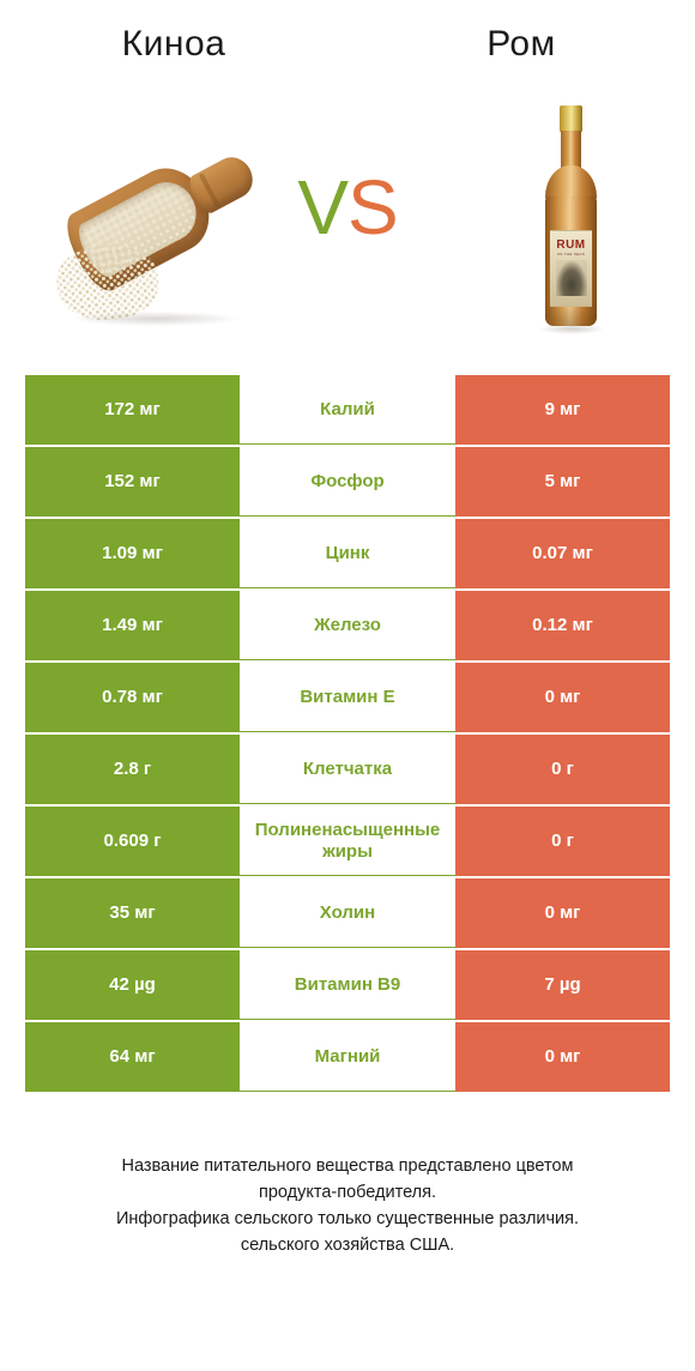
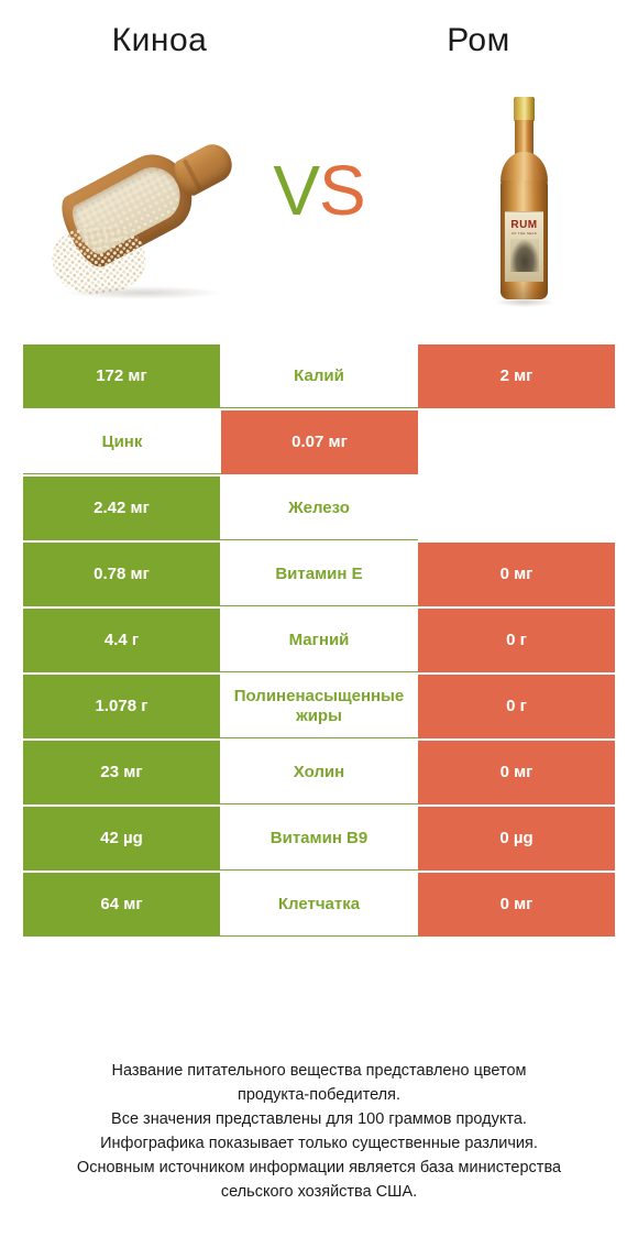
  Киноа
  Ром
  VS
  RUM
  172 мг
  Калий
- 9 мг
+ 2 мг
- 152 мг
- Фосфор
- 5 мг
- 1.09 мг
  Цинк
  0.07 мг
- 1.49 мг
+ 2.42 мг
  Железо
- 0.12 мг
  0.78 мг
  Витамин E
  0 мг
- 2.8 г
+ 4.4 г
- Клетчатка
+ Магний
  0 г
- 0.609 г
+ 1.078 г
  Полиненасыщенные жиры
  0 г
- 35 мг
+ 23 мг
  Холин
  0 мг
  42 µg
  Витамин B9
- 7 µg
+ 0 µg
  64 мг
- Магний
+ Клетчатка
  0 мг
  Название питательного вещества представлено цветом
  продукта-победителя.
+ Все значения представлены для 100 граммов продукта.
- Инфографика сельского только существенные различия.
+ Инфографика показывает только существенные различия.
+ Основным источником информации является база министерства
  сельского хозяйства США.
